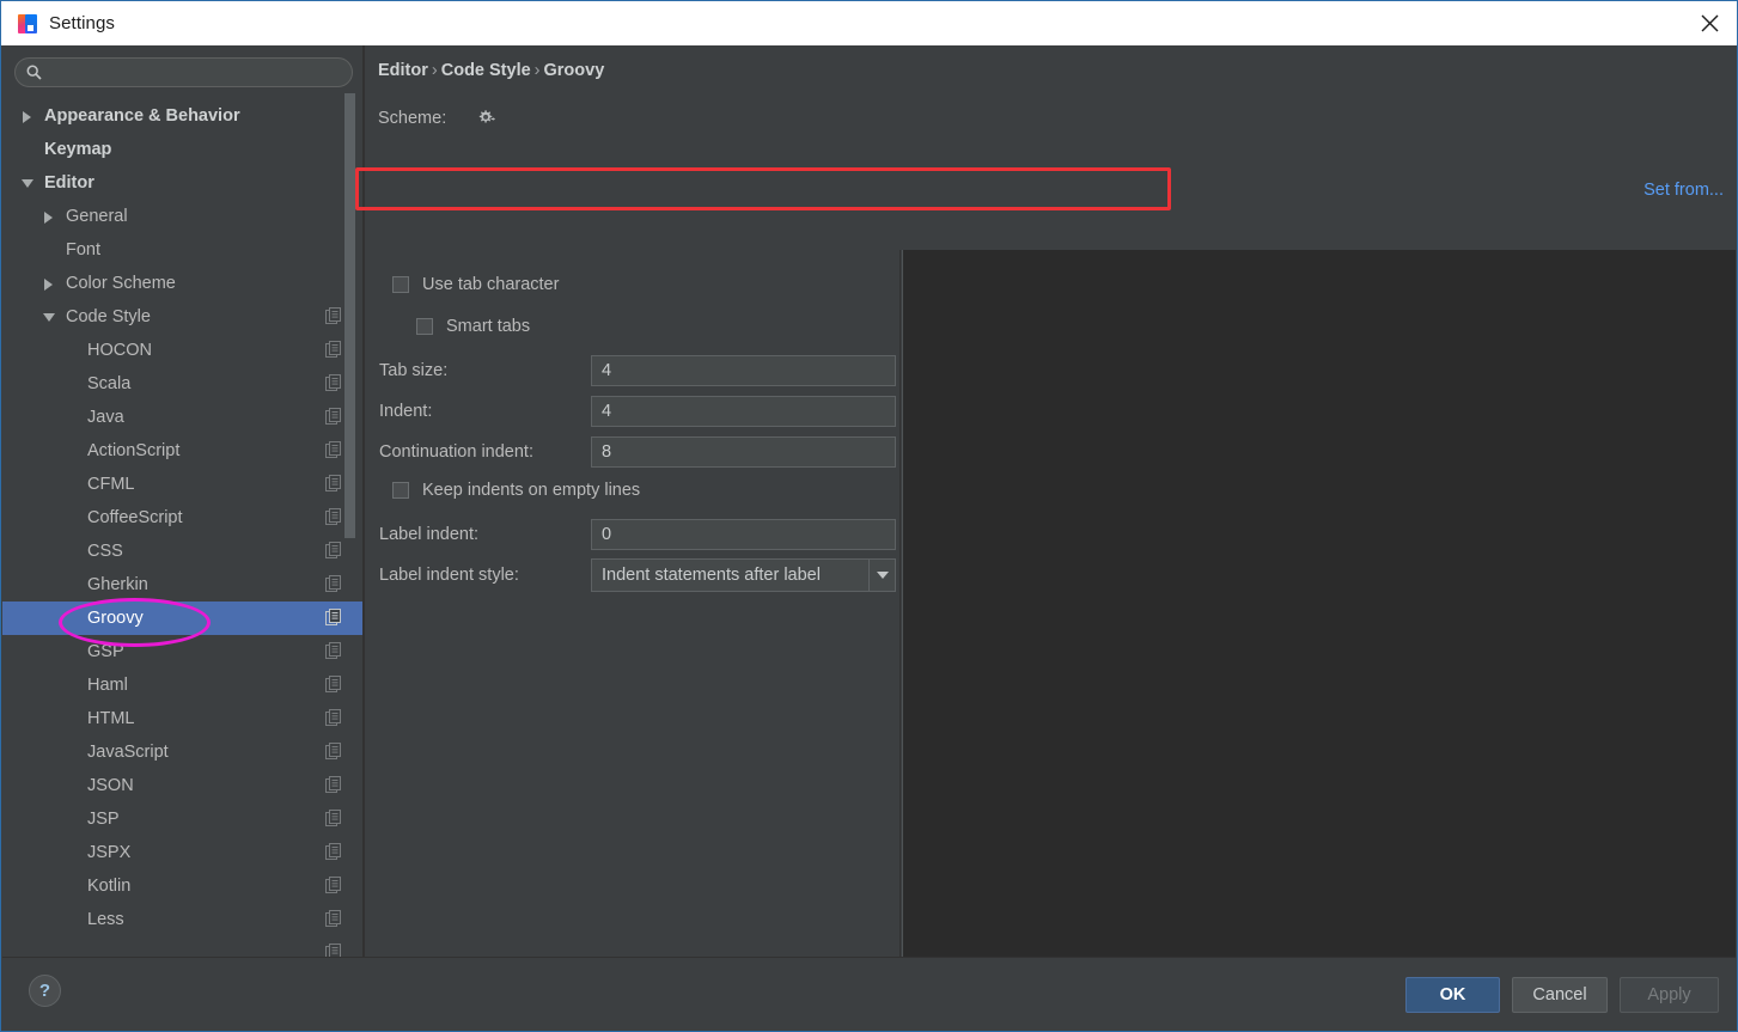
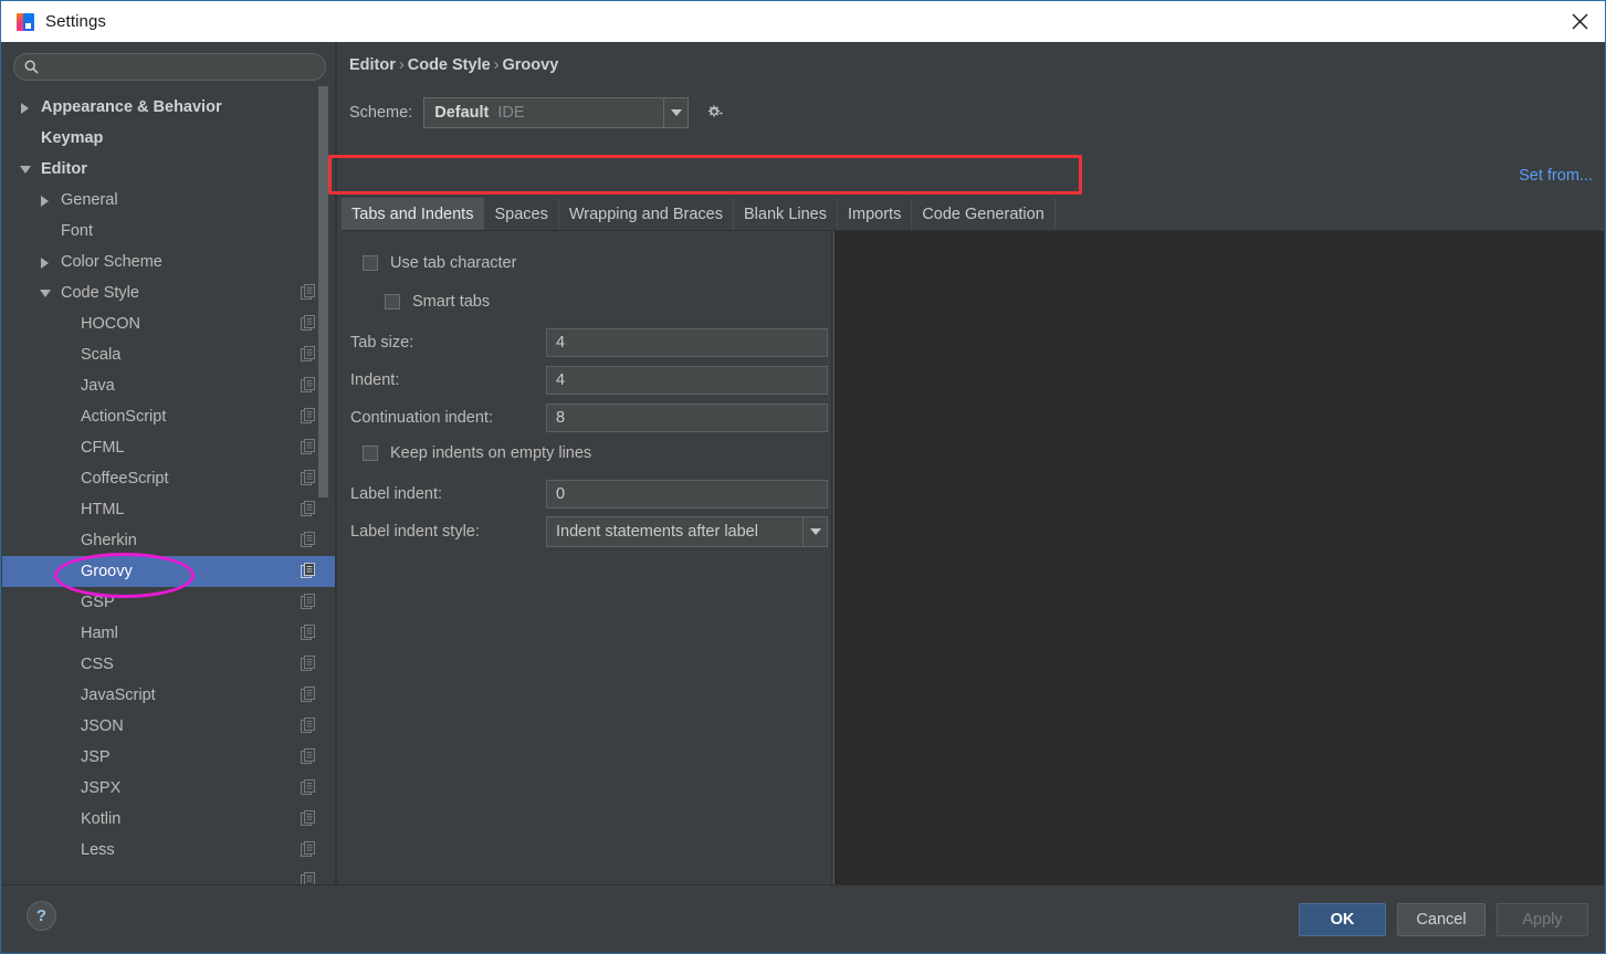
  Settings
  Appearance & Behavior
  Keymap
  Editor
  General
  Font
  Color Scheme
  Code Style
  HOCON
  Scala
  Java
  ActionScript
  CFML
  CoffeeScript
- CSS
+ HTML
  Gherkin
  Groovy
  GSP
  Haml
- HTML
+ CSS
  JavaScript
  JSON
  JSP
  JSPX
  Kotlin
  Less
  Editor › Code Style › Groovy
  Scheme:
+ Default
+ IDE
  Set from...
+ Tabs and Indents
+ Spaces
+ Wrapping and Braces
+ Blank Lines
+ Imports
+ Code Generation
  Use tab character
  Smart tabs
  Tab size:
  4
  Indent:
  4
  Continuation indent:
  8
  Keep indents on empty lines
  Label indent:
  0
  Label indent style:
  Indent statements after label
  ?
  OK
  Cancel
  Apply
